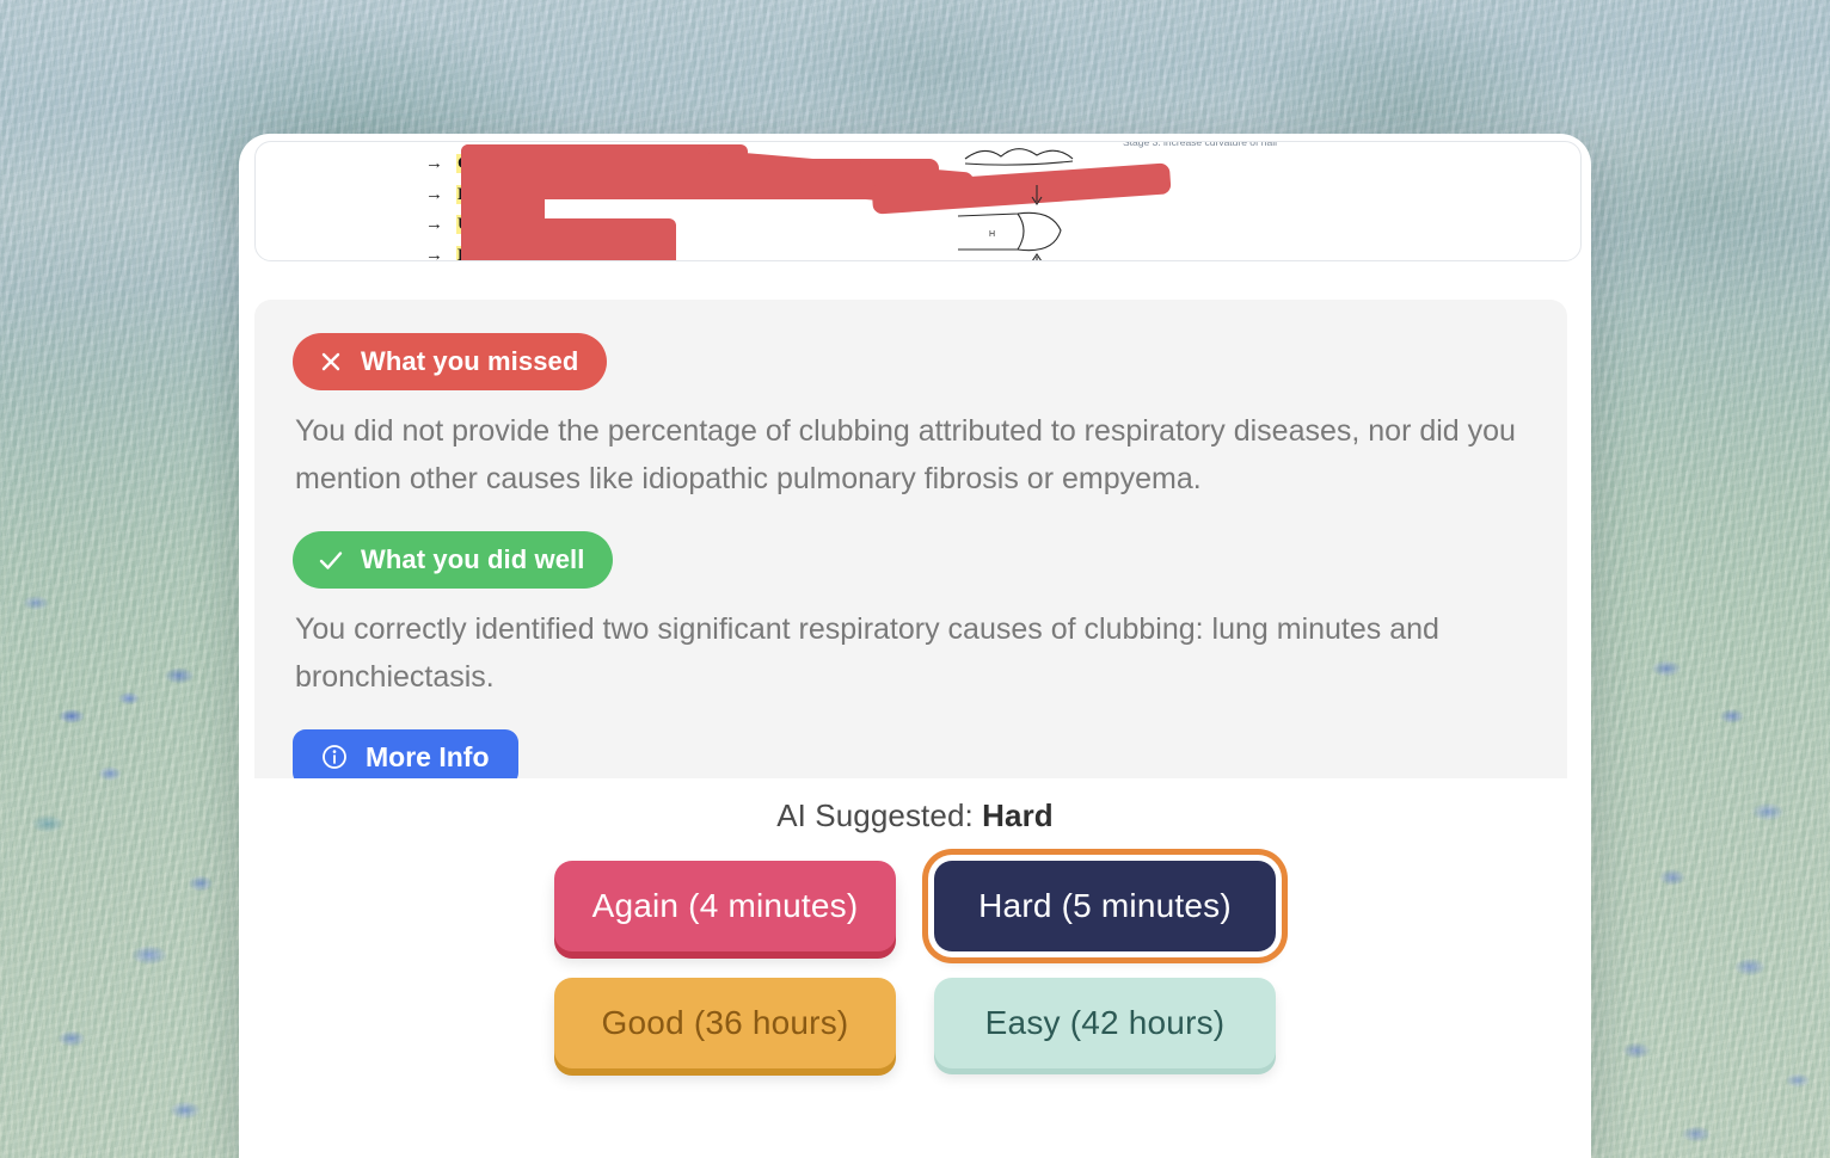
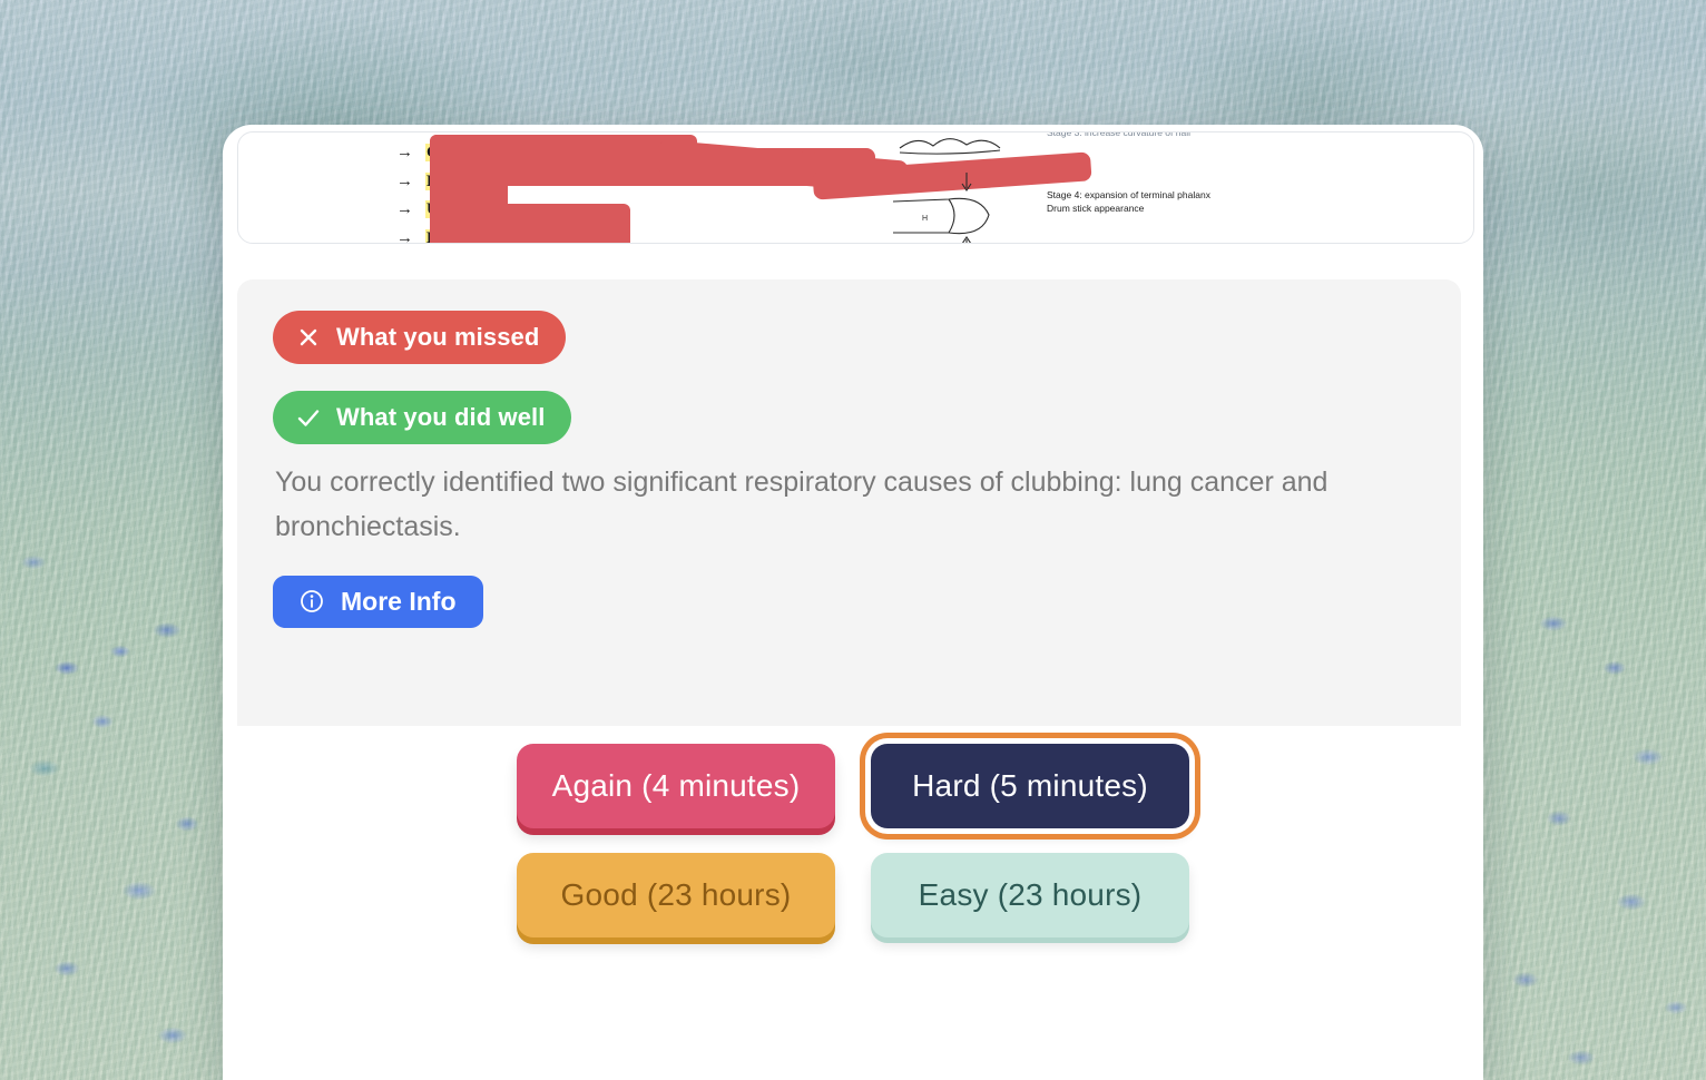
  Stage 3: increase curvature of nail
+ Stage 4: expansion of terminal phalanx
+ Drum stick appearance
  What you missed
- You did not provide the percentage of clubbing attributed to respiratory diseases, nor did you mention other causes like idiopathic pulmonary fibrosis or empyema.
  What you did well
- You correctly identified two significant respiratory causes of clubbing: lung minutes and bronchiectasis.
+ You correctly identified two significant respiratory causes of clubbing: lung cancer and bronchiectasis.
  More Info
- AI Suggested: Hard
  Again (4 minutes)
  Hard (5 minutes)
- Good (36 hours)
+ Good (23 hours)
- Easy (42 hours)
+ Easy (23 hours)
